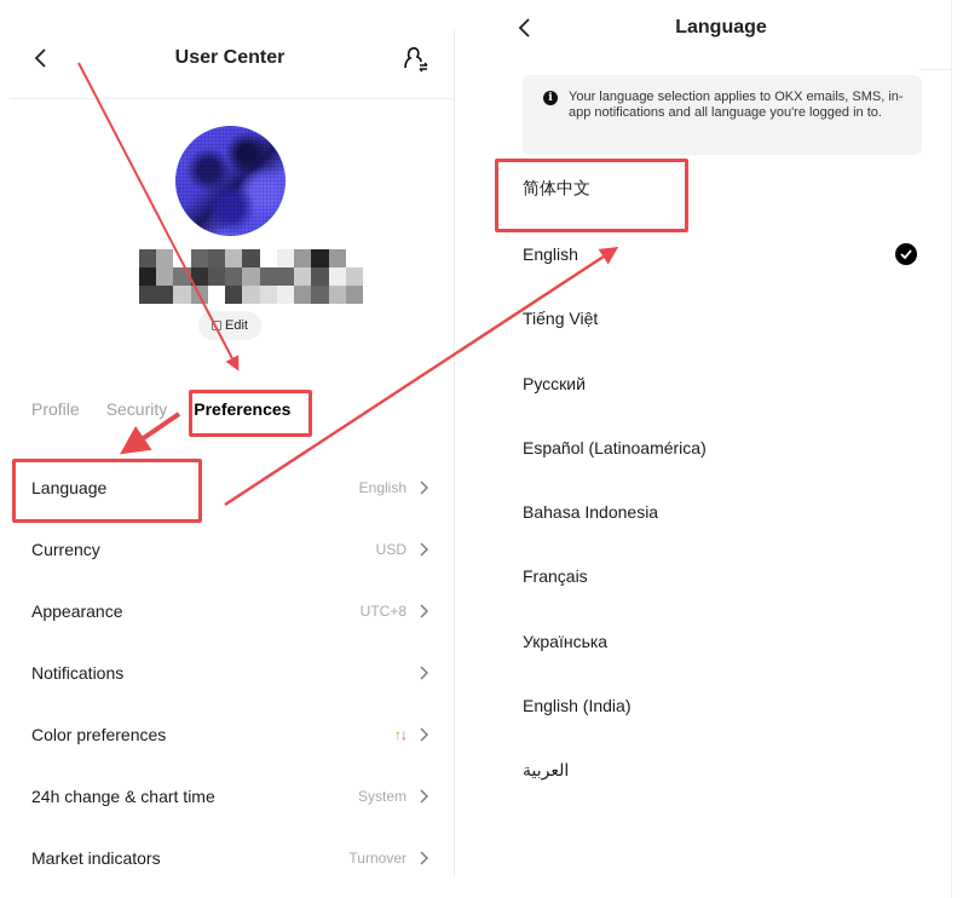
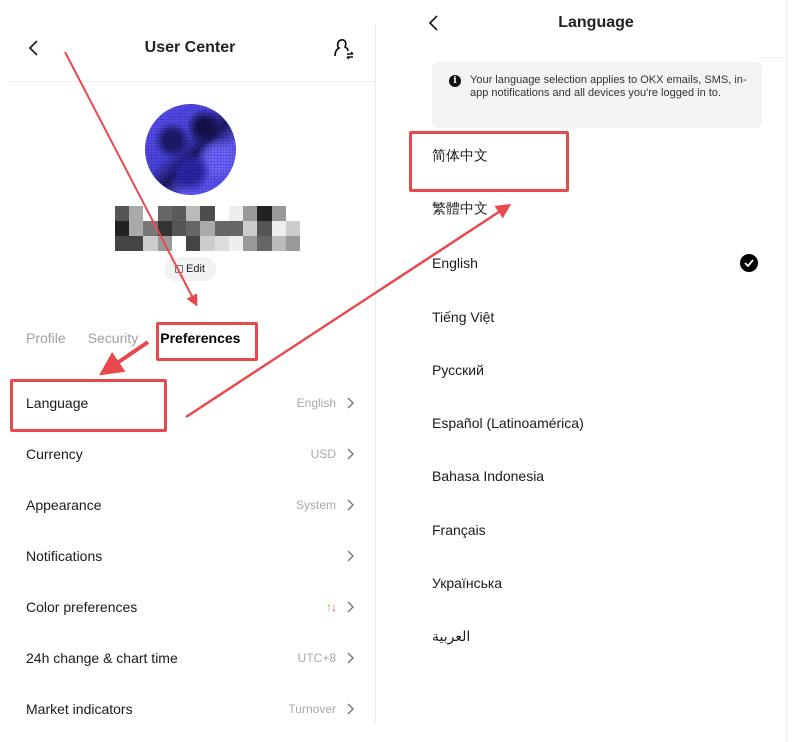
  User Center
  Edit
  Profile
  Security
  Preferences
  Language
  English
  Currency
  USD
  Appearance
- UTC+8
+ System
  Notifications
  Color preferences
  ↑↓
  24h change & chart time
- System
+ UTC+8
  Market indicators
  Turnover
  Language
- Your language selection applies to OKX emails, SMS, in-app notifications and all language you're logged in to.
+ Your language selection applies to OKX emails, SMS, in-app notifications and all devices you're logged in to.
  i
  简体中文
+ 繁體中文
  English
  Tiếng Việt
  Русский
  Español (Latinoamérica)
  Bahasa Indonesia
  Français
  Українська
- English (India)
  العربية
